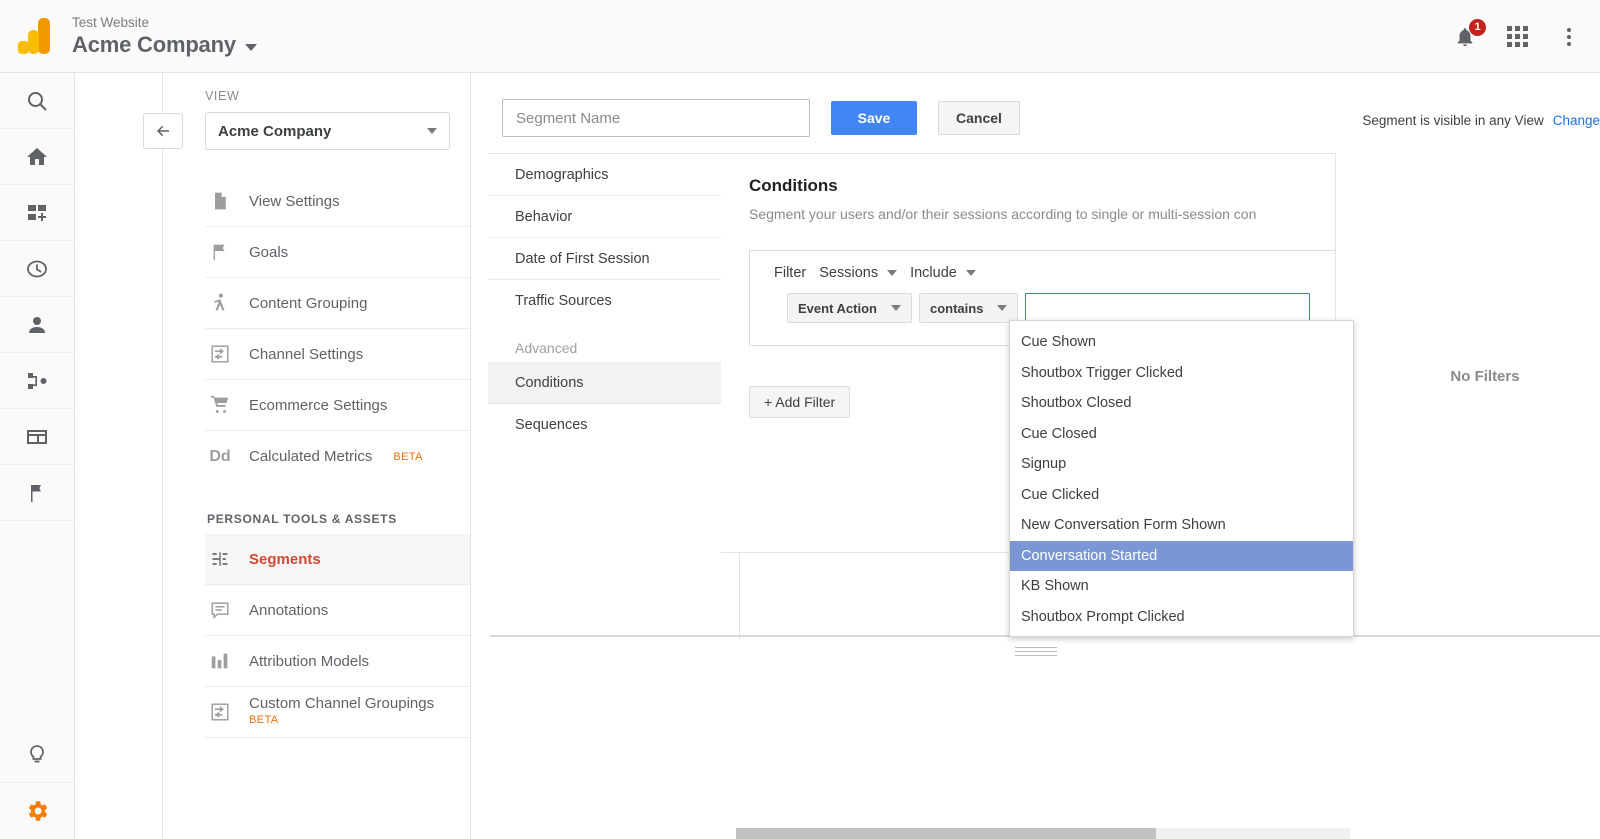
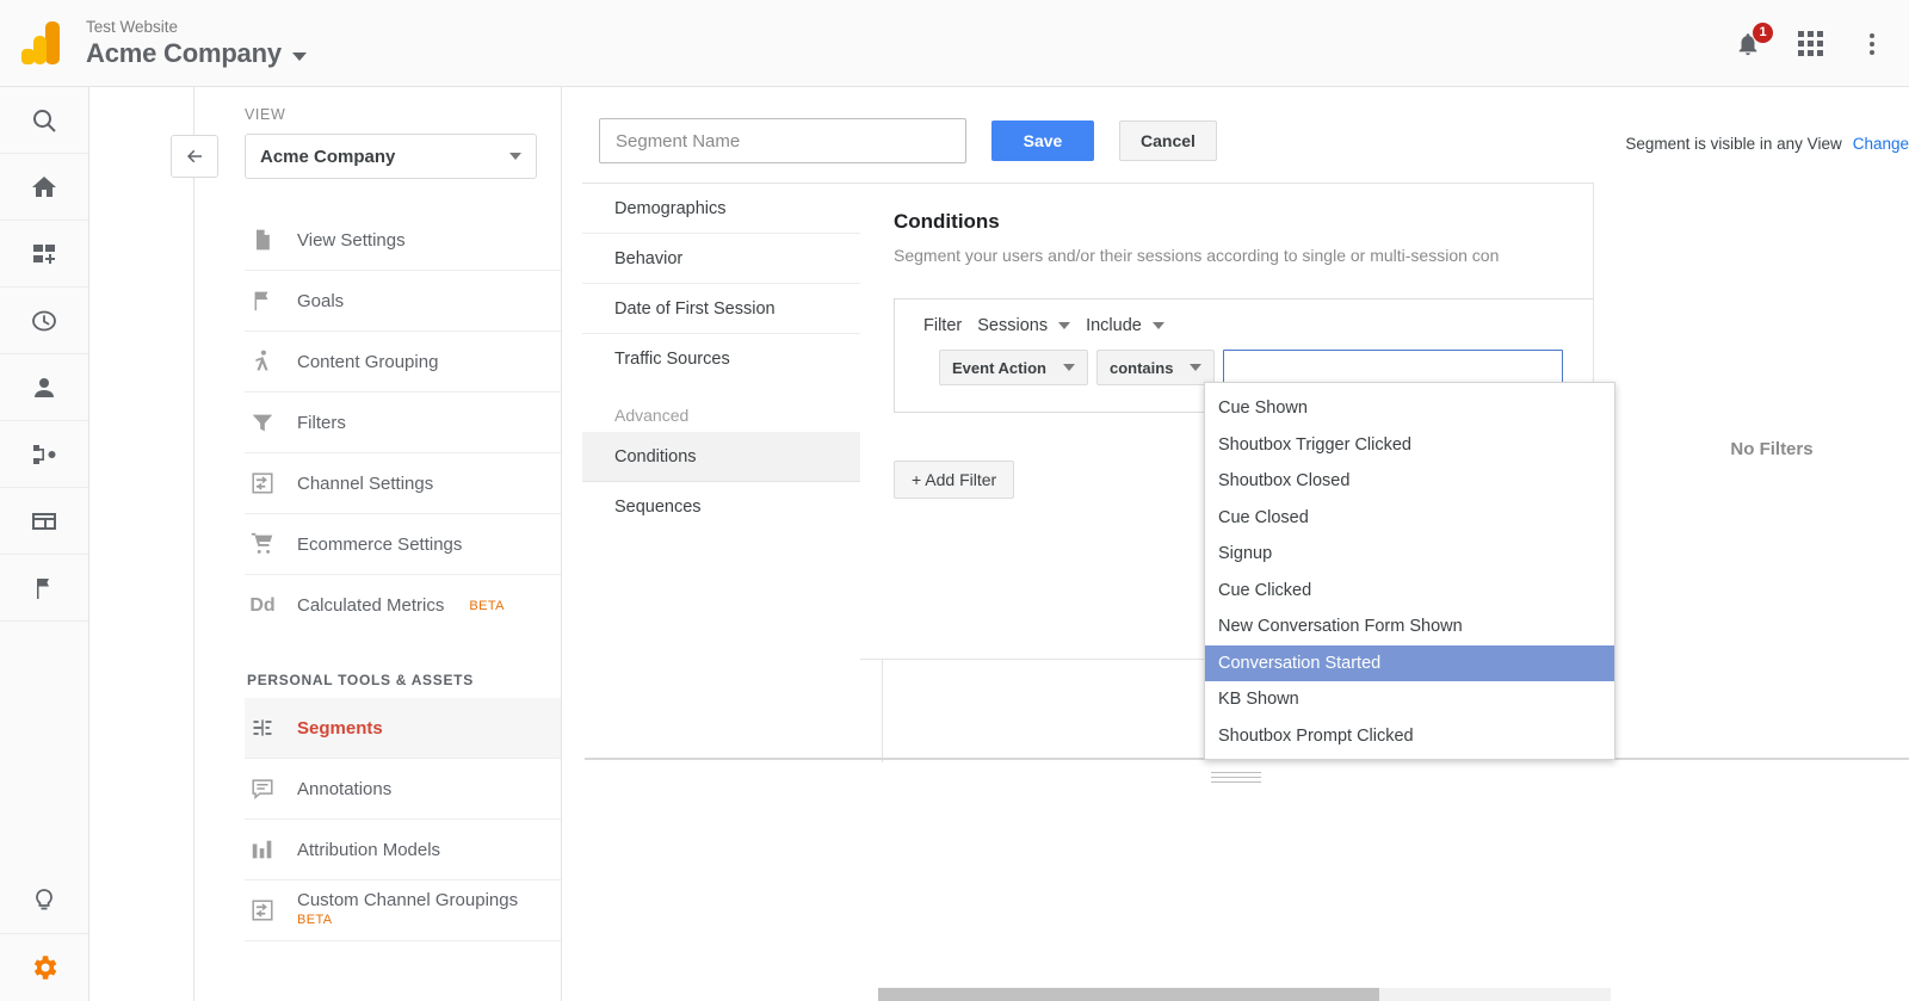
  Test Website
  Acme Company
  1
  VIEW
  Acme Company
  View Settings
  Goals
  Content Grouping
+ Filters
  Channel Settings
  Ecommerce Settings
  Dd
  Calculated Metrics
  BETA
  PERSONAL TOOLS & ASSETS
  Segments
  Annotations
  Attribution Models
  Custom Channel Groupings
  BETA
  Segment Name
  Save
  Cancel
  Segment is visible in any View
  Change
  Demographics
  Behavior
  Date of First Session
  Traffic Sources
  Advanced
  Conditions
  Sequences
  Conditions
  Segment your users and/or their sessions according to single or multi-session con
  Filter
  Sessions
  Include
  Event Action
  contains
  + Add Filter
  No Filters
  Cue Shown
  Shoutbox Trigger Clicked
  Shoutbox Closed
  Cue Closed
  Signup
  Cue Clicked
  New Conversation Form Shown
  Conversation Started
  KB Shown
  Shoutbox Prompt Clicked
